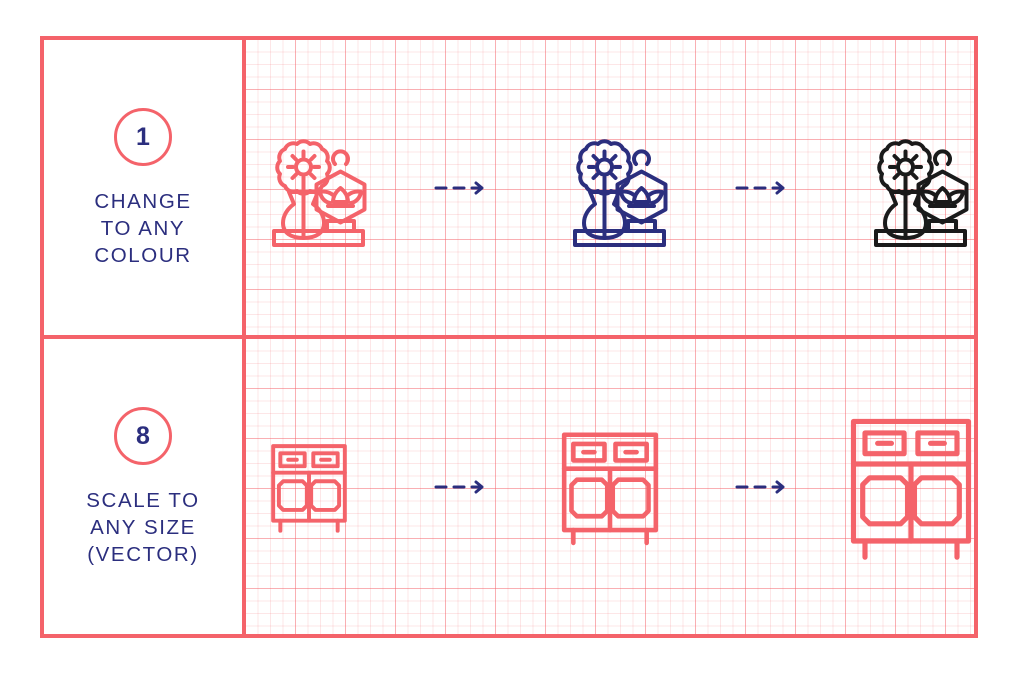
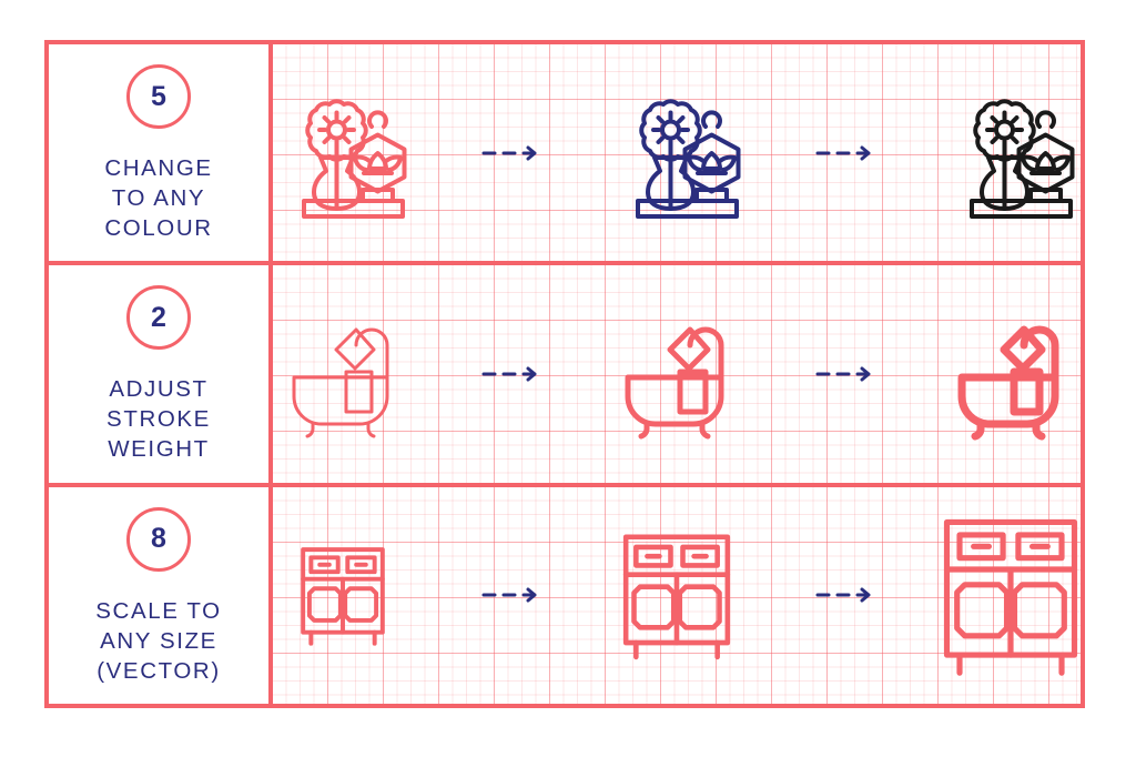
- 1
+ 5
  CHANGE
  TO ANY
  COLOUR
+ 2
+ ADJUST
+ STROKE
+ WEIGHT
  8
  SCALE TO
  ANY SIZE
  (VECTOR)
